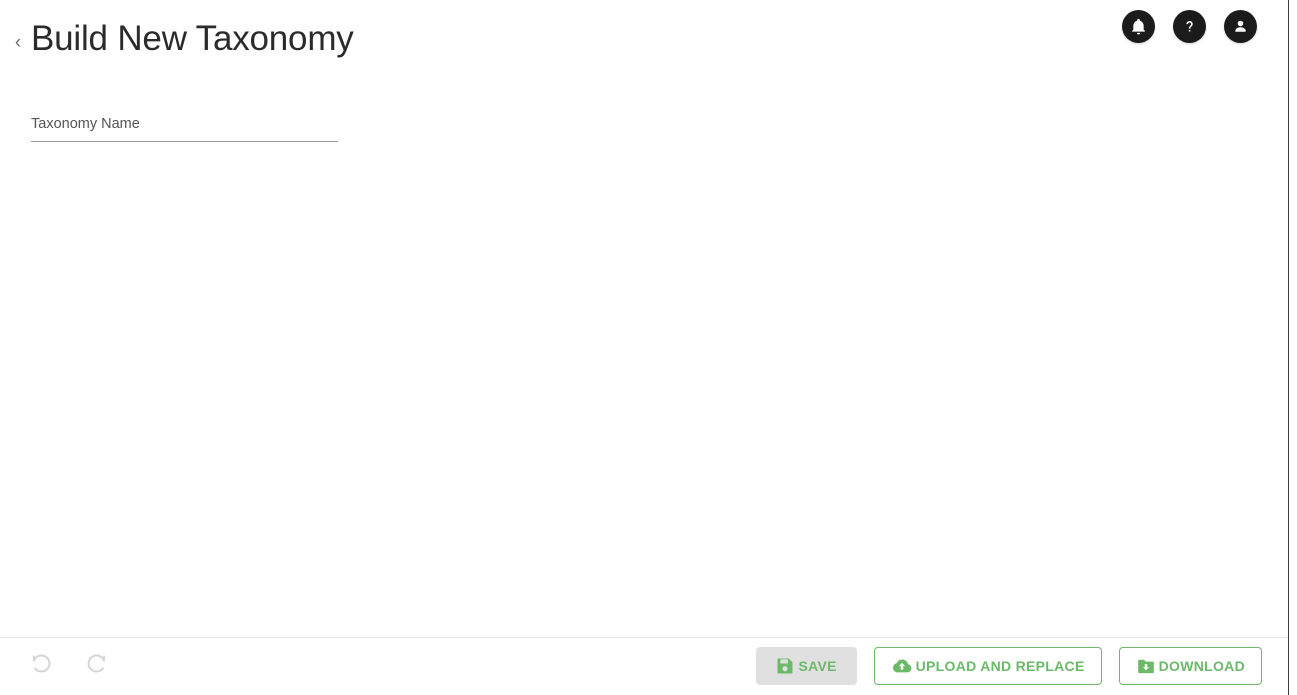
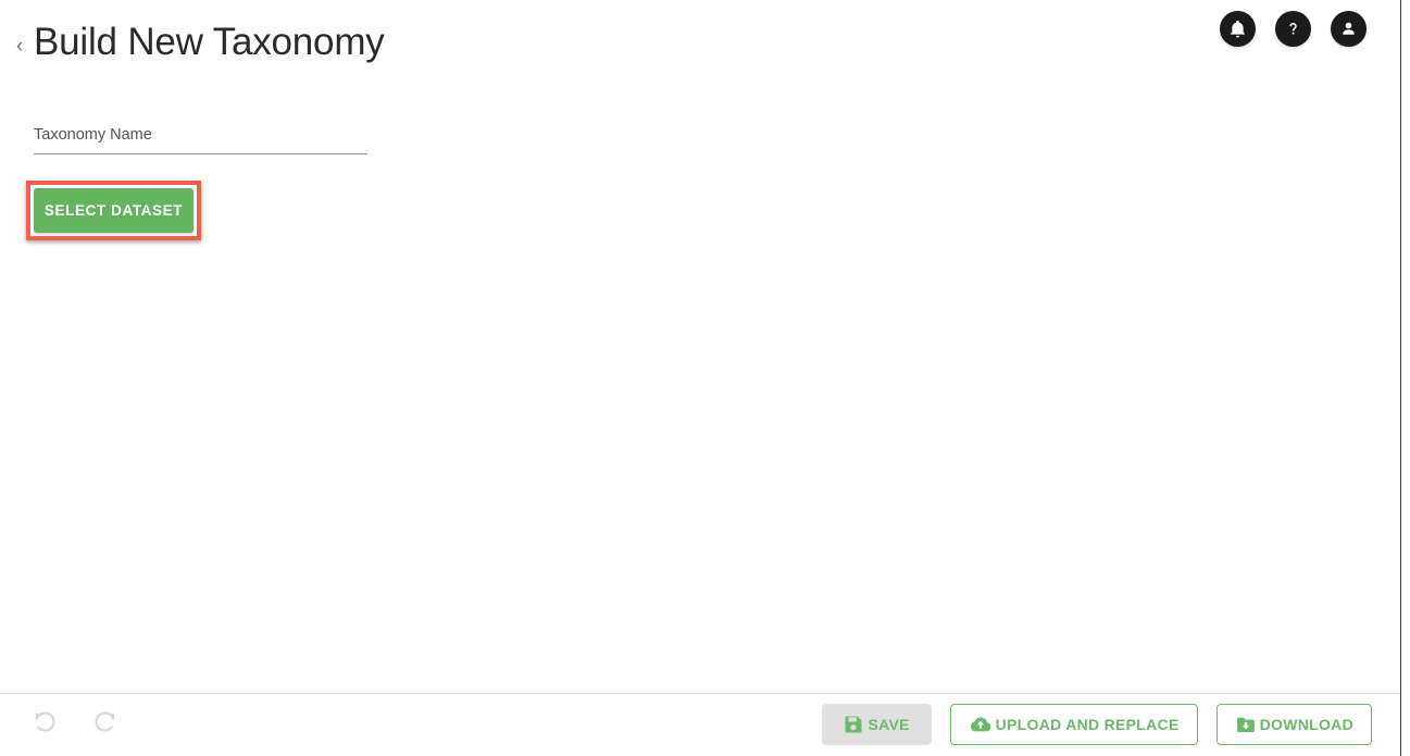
  ‹
  Build New Taxonomy
  Taxonomy Name
+ SELECT DATASET
  SAVE
  UPLOAD AND REPLACE
  DOWNLOAD
